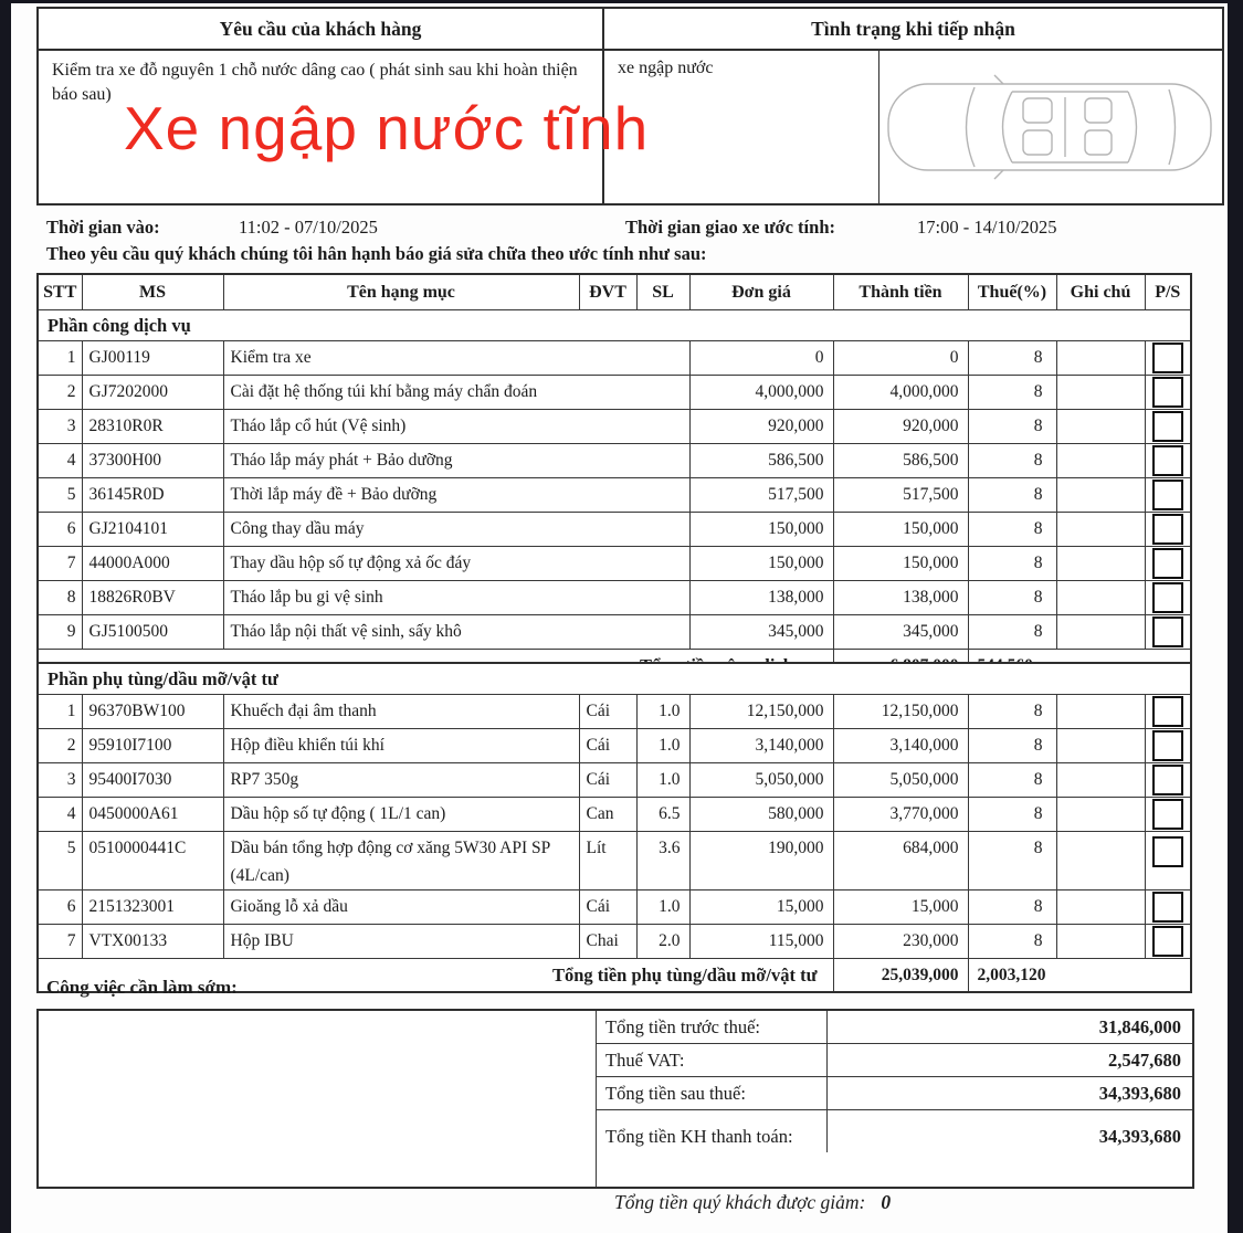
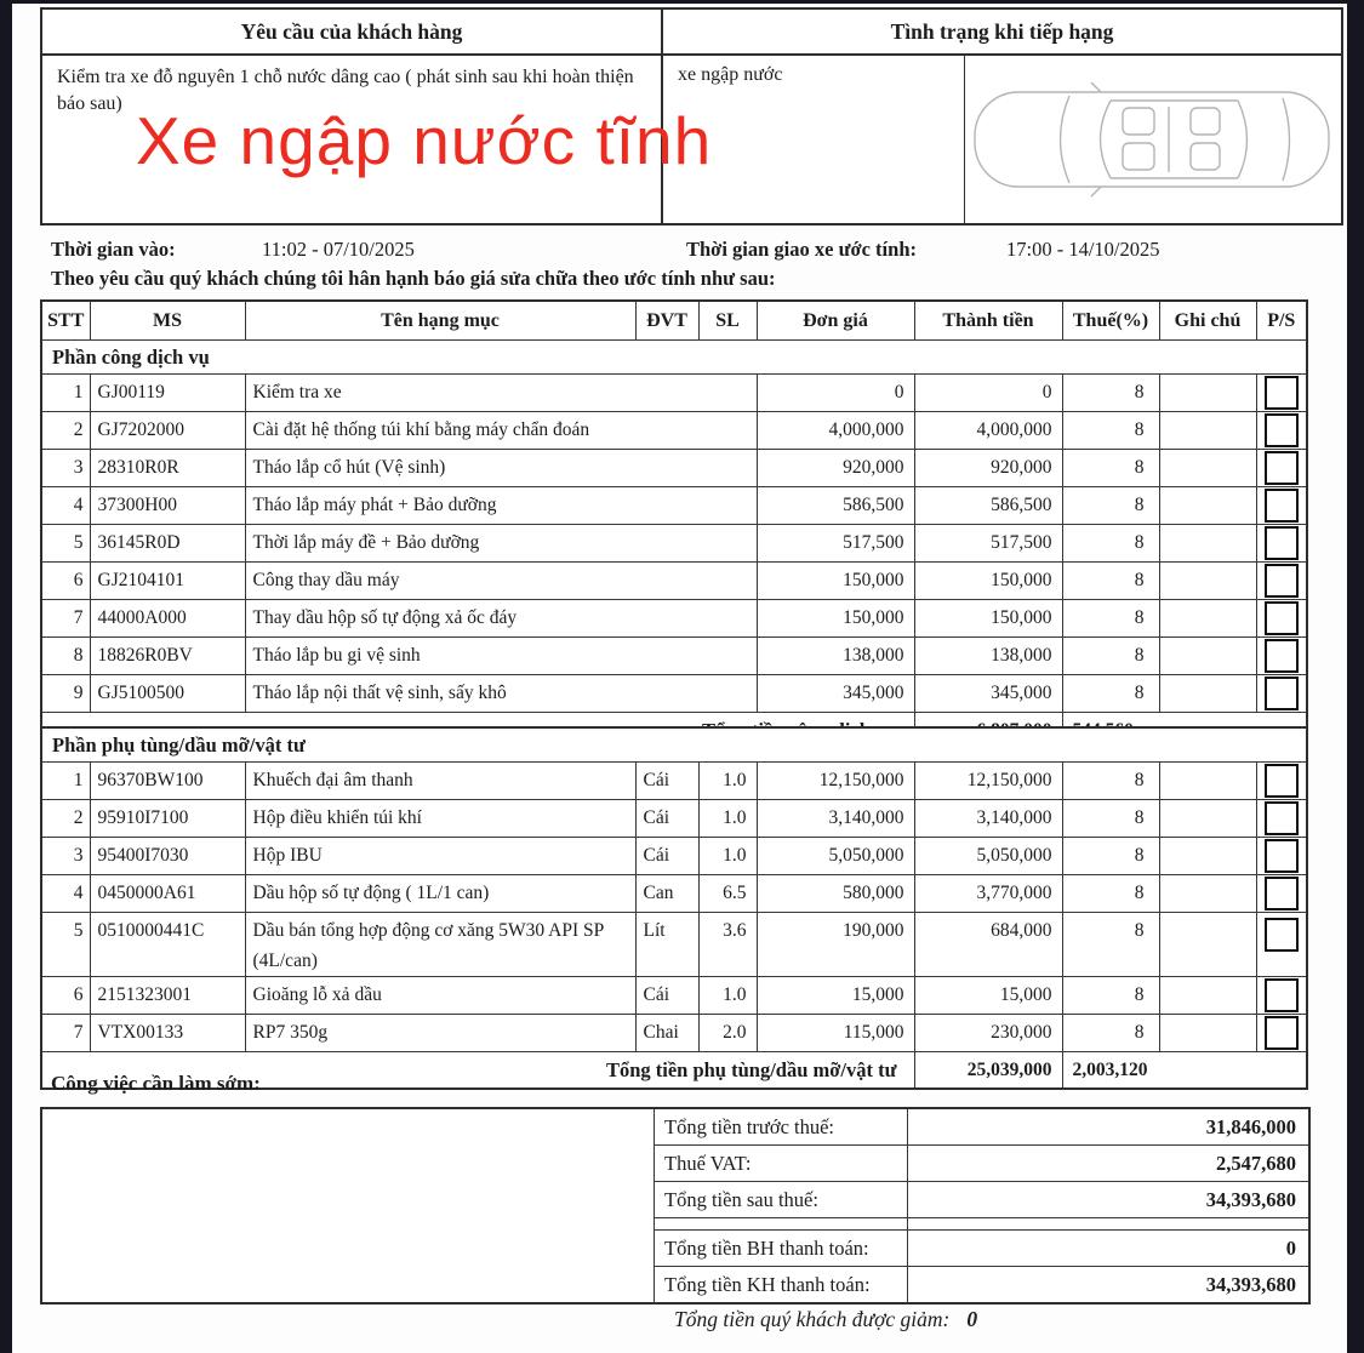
  Yêu cầu của khách hàng
  Kiểm tra xe đỗ nguyên 1 chỗ nước dâng cao ( phát sinh sau khi hoàn thiện báo sau)
- Tình trạng khi tiếp nhận
+ Tình trạng khi tiếp hạng
  xe ngập nước
  Xe ngập nước tĩnh
  Thời gian vào:
  11:02 - 07/10/2025
  Thời gian giao xe ước tính:
  17:00 - 14/10/2025
  Theo yêu cầu quý khách chúng tôi hân hạnh báo giá sửa chữa theo ước tính như sau:
  STT	MS	Tên hạng mục	ĐVT	SL	Đơn giá	Thành tiền	Thuế(%)	Ghi chú	P/S
  Phần công dịch vụ
  1	GJ00119	Kiểm tra xe	0	0	8
  2	GJ7202000	Cài đặt hệ thống túi khí bằng máy chẩn đoán	4,000,000	4,000,000	8
  3	28310R0R	Tháo lắp cổ hút (Vệ sinh)	920,000	920,000	8
  4	37300H00	Tháo lắp máy phát + Bảo dưỡng	586,500	586,500	8
  5	36145R0D	Thời lắp máy đề + Bảo dưỡng	517,500	517,500	8
  6	GJ2104101	Công thay dầu máy	150,000	150,000	8
  7	44000A000	Thay dầu hộp số tự động xả ốc đáy	150,000	150,000	8
  8	18826R0BV	Tháo lắp bu gi vệ sinh	138,000	138,000	8
  9	GJ5100500	Tháo lắp nội thất vệ sinh, sấy khô	345,000	345,000	8
  Phần phụ tùng/dầu mỡ/vật tư
  1	96370BW100	Khuếch đại âm thanh	Cái	1.0	12,150,000	12,150,000	8
  2	95910I7100	Hộp điều khiển túi khí	Cái	1.0	3,140,000	3,140,000	8
- 3	95400I7030	RP7 350g	Cái	1.0	5,050,000	5,050,000	8
+ 3	95400I7030	Hộp IBU	Cái	1.0	5,050,000	5,050,000	8
  4	0450000A61	Dầu hộp số tự động ( 1L/1 can)	Can	6.5	580,000	3,770,000	8
  5	0510000441C	Dầu bán tổng hợp động cơ xăng 5W30 API SP (4L/can)	Lít	3.6	190,000	684,000	8
  6	2151323001	Gioăng lỗ xả dầu	Cái	1.0	15,000	15,000	8
- 7	VTX00133	Hộp IBU	Chai	2.0	115,000	230,000	8
+ 7	VTX00133	RP7 350g	Chai	2.0	115,000	230,000	8
  Tổng tiền phụ tùng/dầu mỡ/vật tư	25,039,000	2,003,120
  Công việc cần làm sớm:
  Tổng tiền trước thuế:
  31,846,000
  Thuế VAT:
  2,547,680
  Tổng tiền sau thuế:
  34,393,680
+ Tổng tiền BH thanh toán:
+ 0
  Tổng tiền KH thanh toán:
  34,393,680
  Tổng tiền quý khách được giảm: 0
